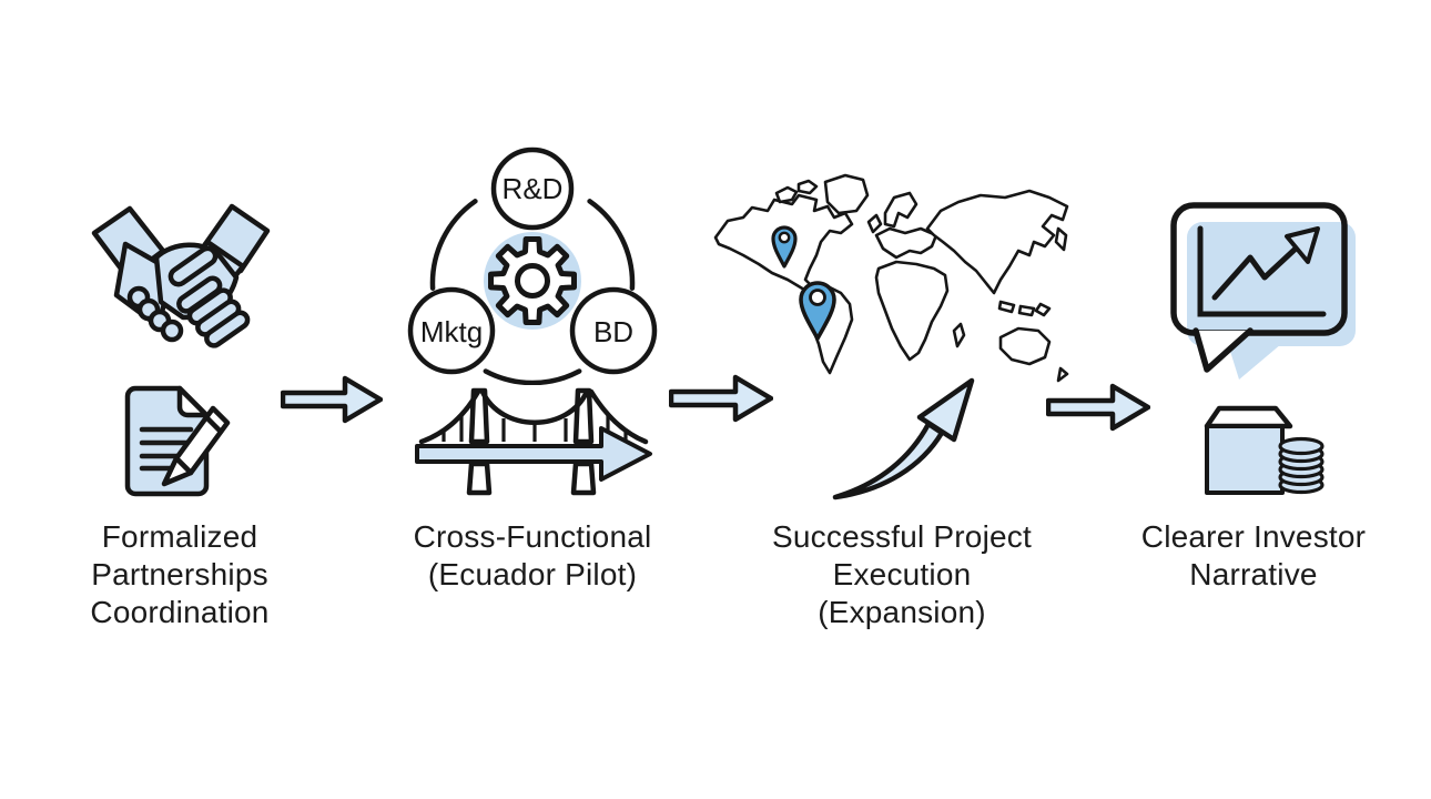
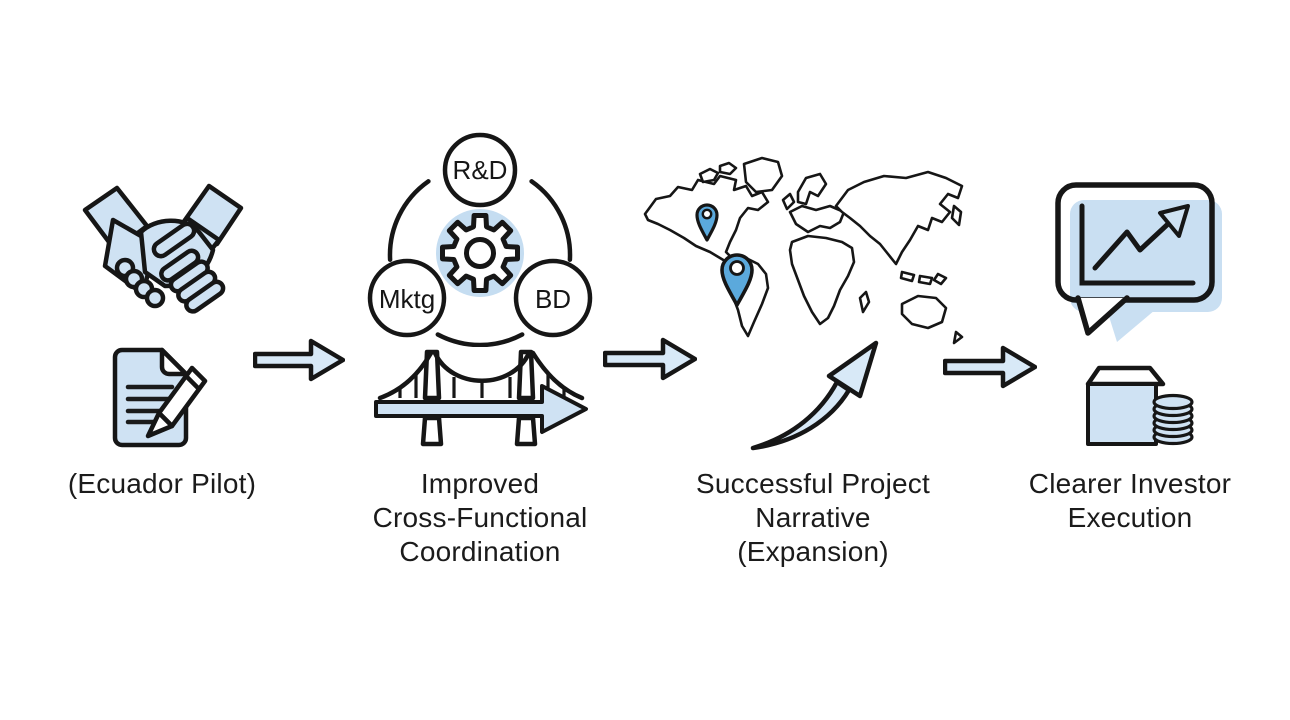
- Formalized
- Partnerships
- Coordination
+ (Ecuador Pilot)
  R&D
  Mktg
  BD
+ Improved
  Cross-Functional
- (Ecuador Pilot)
+ Coordination
  Successful Project
- Execution
+ Narrative
  (Expansion)
  Clearer Investor
- Narrative
+ Execution
